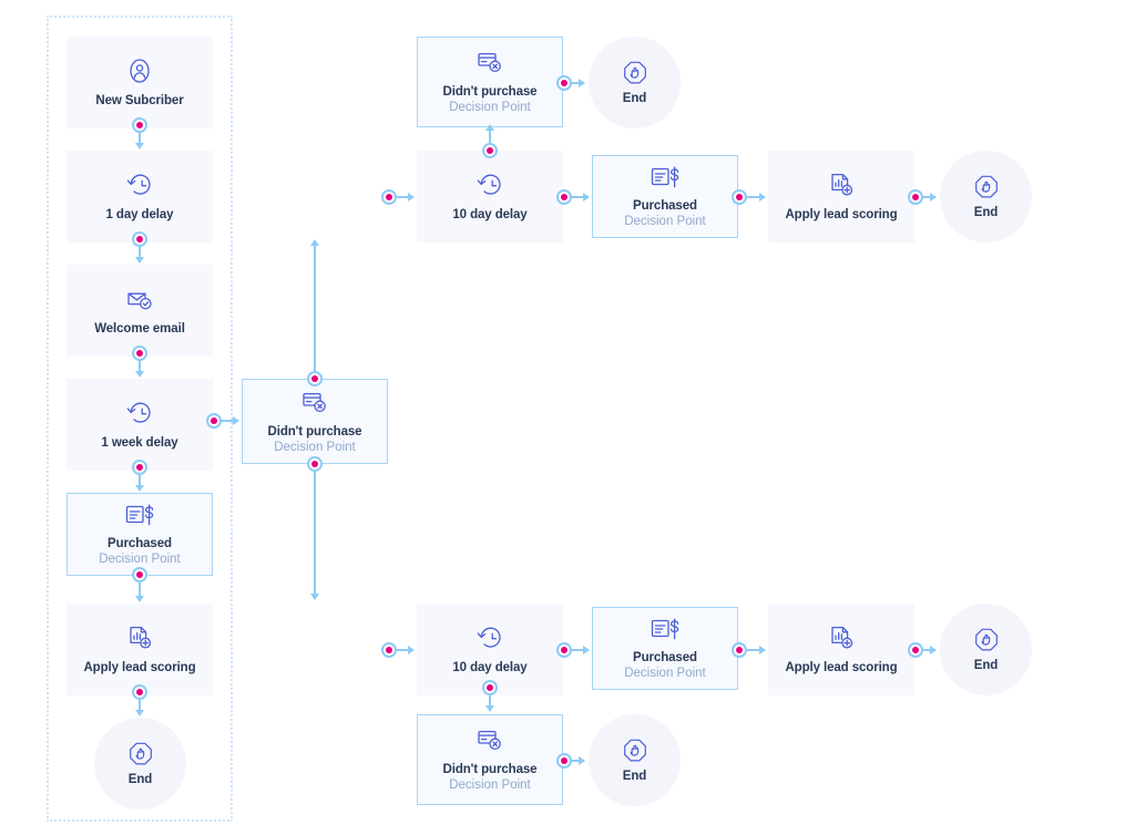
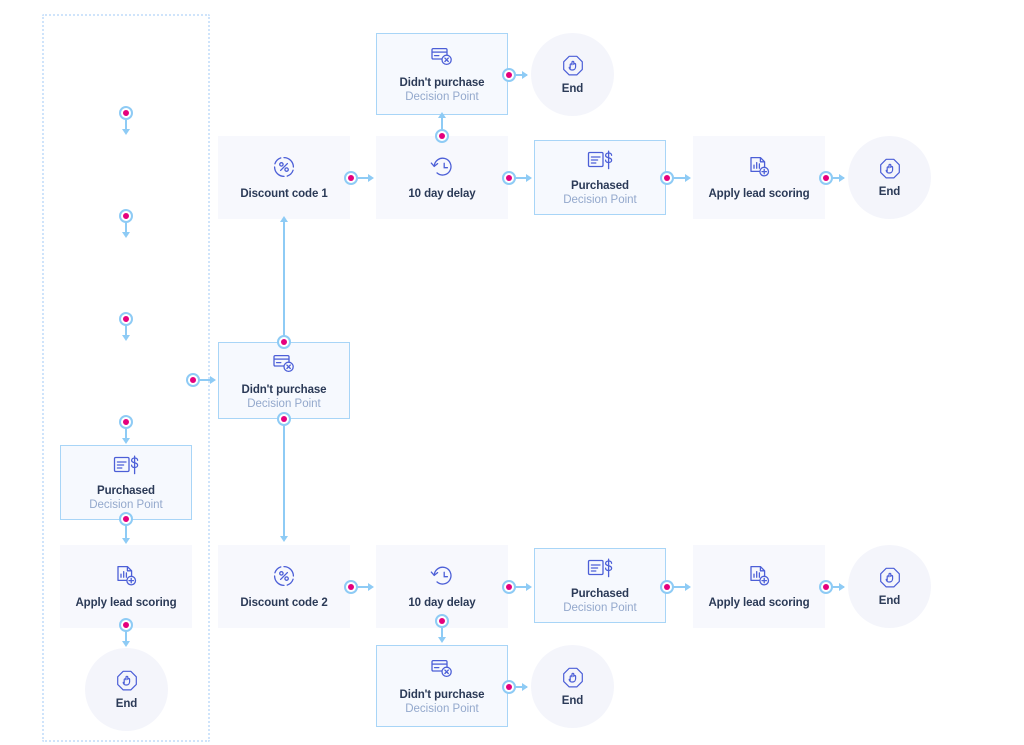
- New Subcriber
- 1 day delay
- Welcome email
- 1 week delay
  Purchased
  Decision Point
  Apply lead scoring
  End
  Didn't purchase
  Decision Point
+ Discount code 1
  10 day delay
  Didn't purchase
  Decision Point
  End
  Purchased
  Decision Point
  Apply lead scoring
  End
+ Discount code 2
  10 day delay
  Purchased
  Decision Point
  Apply lead scoring
  End
  Didn't purchase
  Decision Point
  End
